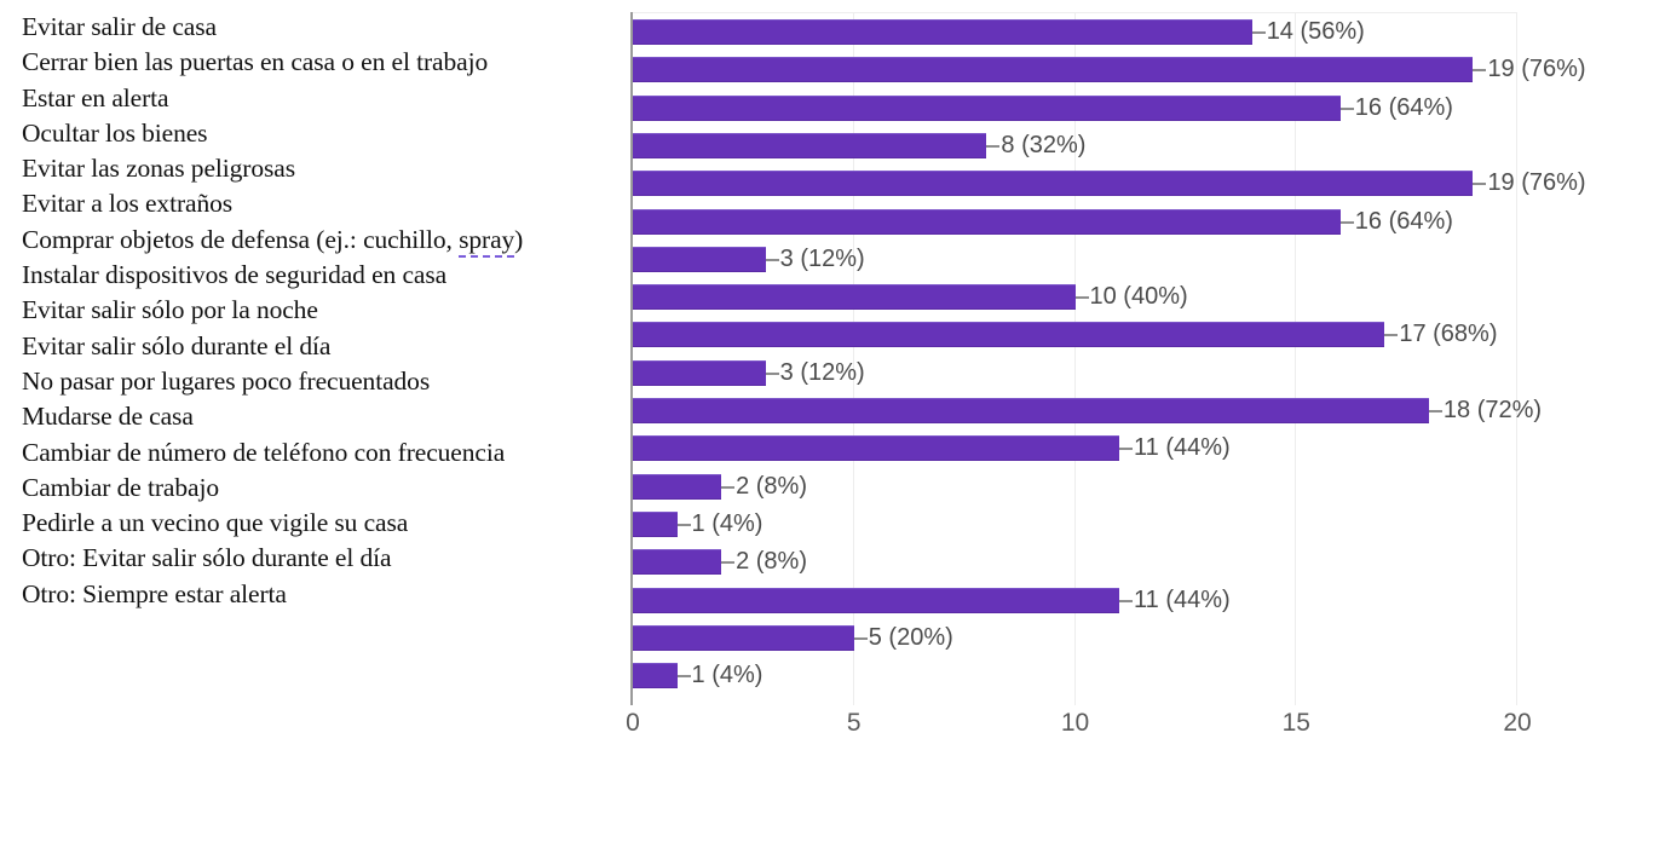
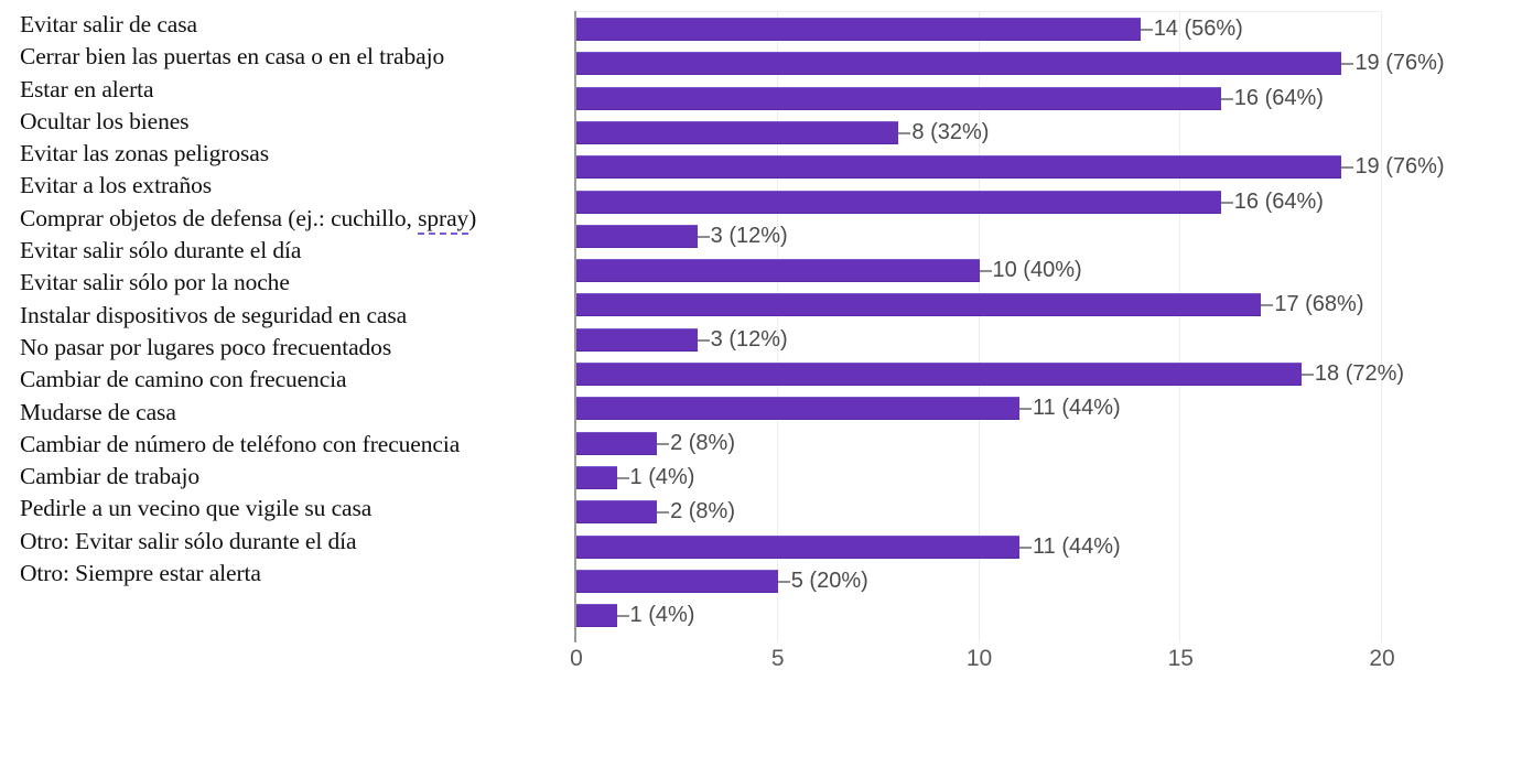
  Evitar salir de casa
  Cerrar bien las puertas en casa o en el trabajo
  Estar en alerta
  Ocultar los bienes
  Evitar las zonas peligrosas
  Evitar a los extraños
  Comprar objetos de defensa (ej.: cuchillo, spray)
- Instalar dispositivos de seguridad en casa
+ Evitar salir sólo durante el día
  Evitar salir sólo por la noche
- Evitar salir sólo durante el día
+ Instalar dispositivos de seguridad en casa
  No pasar por lugares poco frecuentados
+ Cambiar de camino con frecuencia
  Mudarse de casa
  Cambiar de número de teléfono con frecuencia
  Cambiar de trabajo
  Pedirle a un vecino que vigile su casa
  Otro: Evitar salir sólo durante el día
  Otro: Siempre estar alerta
  14 (56%)
  19 (76%)
  16 (64%)
  8 (32%)
  19 (76%)
  16 (64%)
  3 (12%)
  10 (40%)
  17 (68%)
  3 (12%)
  18 (72%)
  11 (44%)
  2 (8%)
  1 (4%)
  2 (8%)
  11 (44%)
  5 (20%)
  1 (4%)
  0
  5
  10
  15
  20
